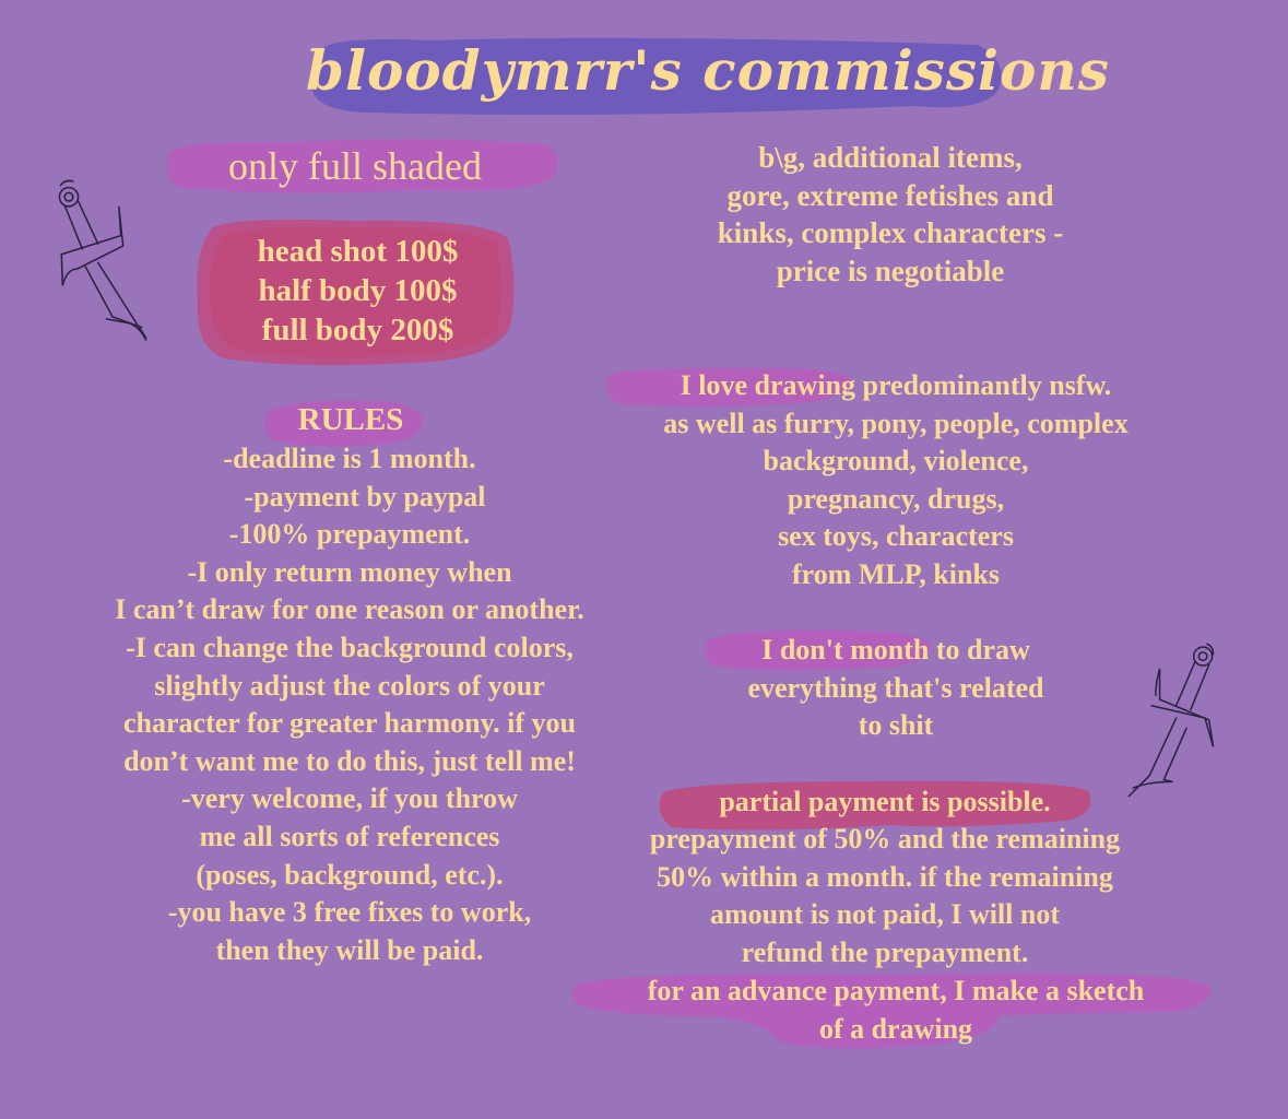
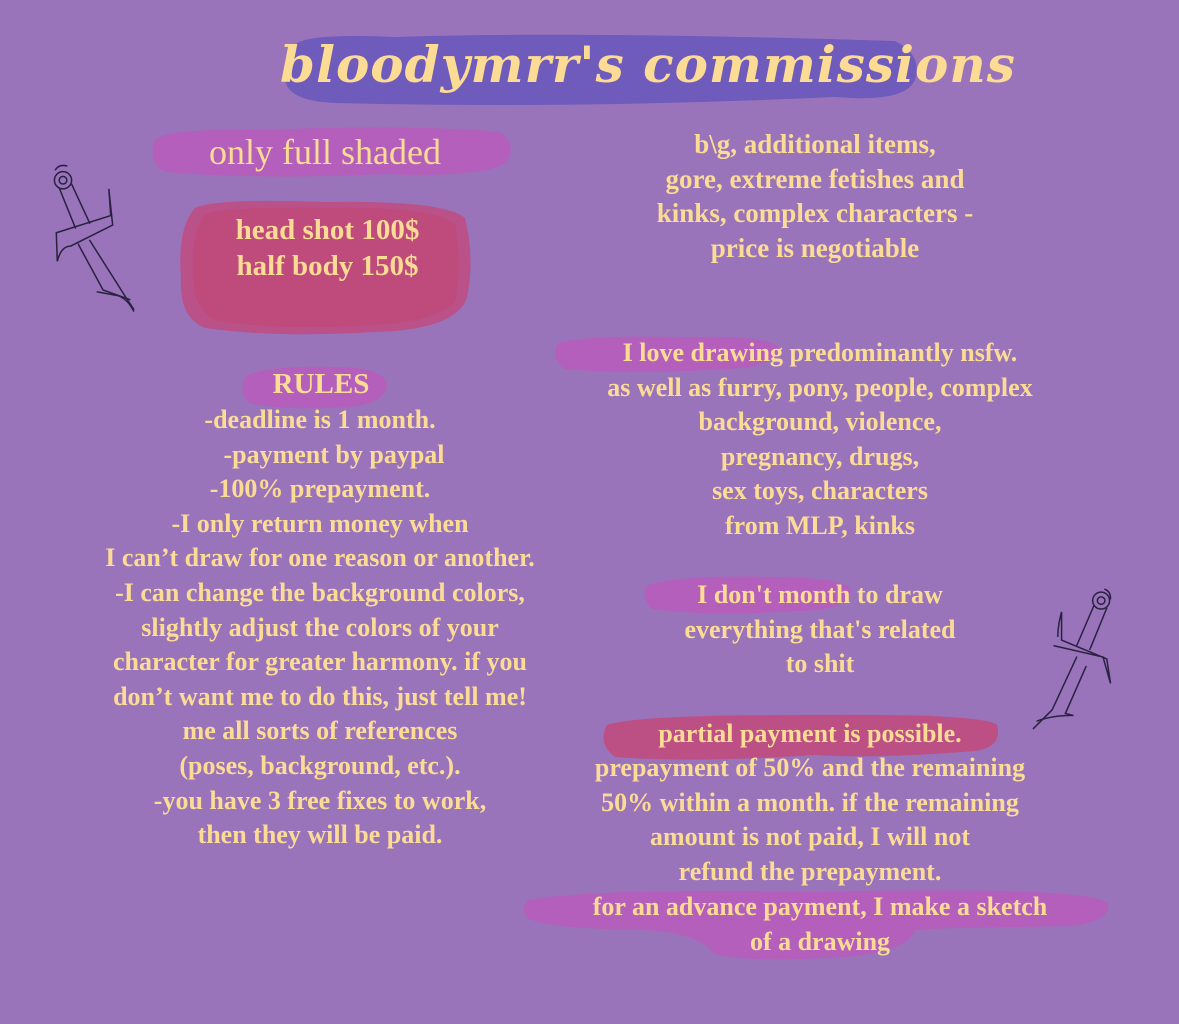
  bloodymrr's commissions
  only full shaded
  head shot 100$
- half body 100$
+ half body 150$
- full body 200$
  b\g, additional items,
  gore, extreme fetishes and
  kinks, complex characters -
  price is negotiable
  RULES
  -deadline is 1 month.
  -payment by paypal
  -100% prepayment.
  -I only return money when
  I can’t draw for one reason or another.
  -I can change the background colors,
  slightly adjust the colors of your
  character for greater harmony. if you
  don’t want me to do this, just tell me!
- -very welcome, if you throw
  me all sorts of references
  (poses, background, etc.).
  -you have 3 free fixes to work,
  then they will be paid.
  I love drawing predominantly nsfw.
  as well as furry, pony, people, complex
  background, violence,
  pregnancy, drugs,
  sex toys, characters
  from MLP, kinks
  I don't month to draw
  everything that's related
  to shit
  partial payment is possible.
  prepayment of 50% and the remaining
  50% within a month. if the remaining
  amount is not paid, I will not
  refund the prepayment.
  for an advance payment, I make a sketch
  of a drawing
